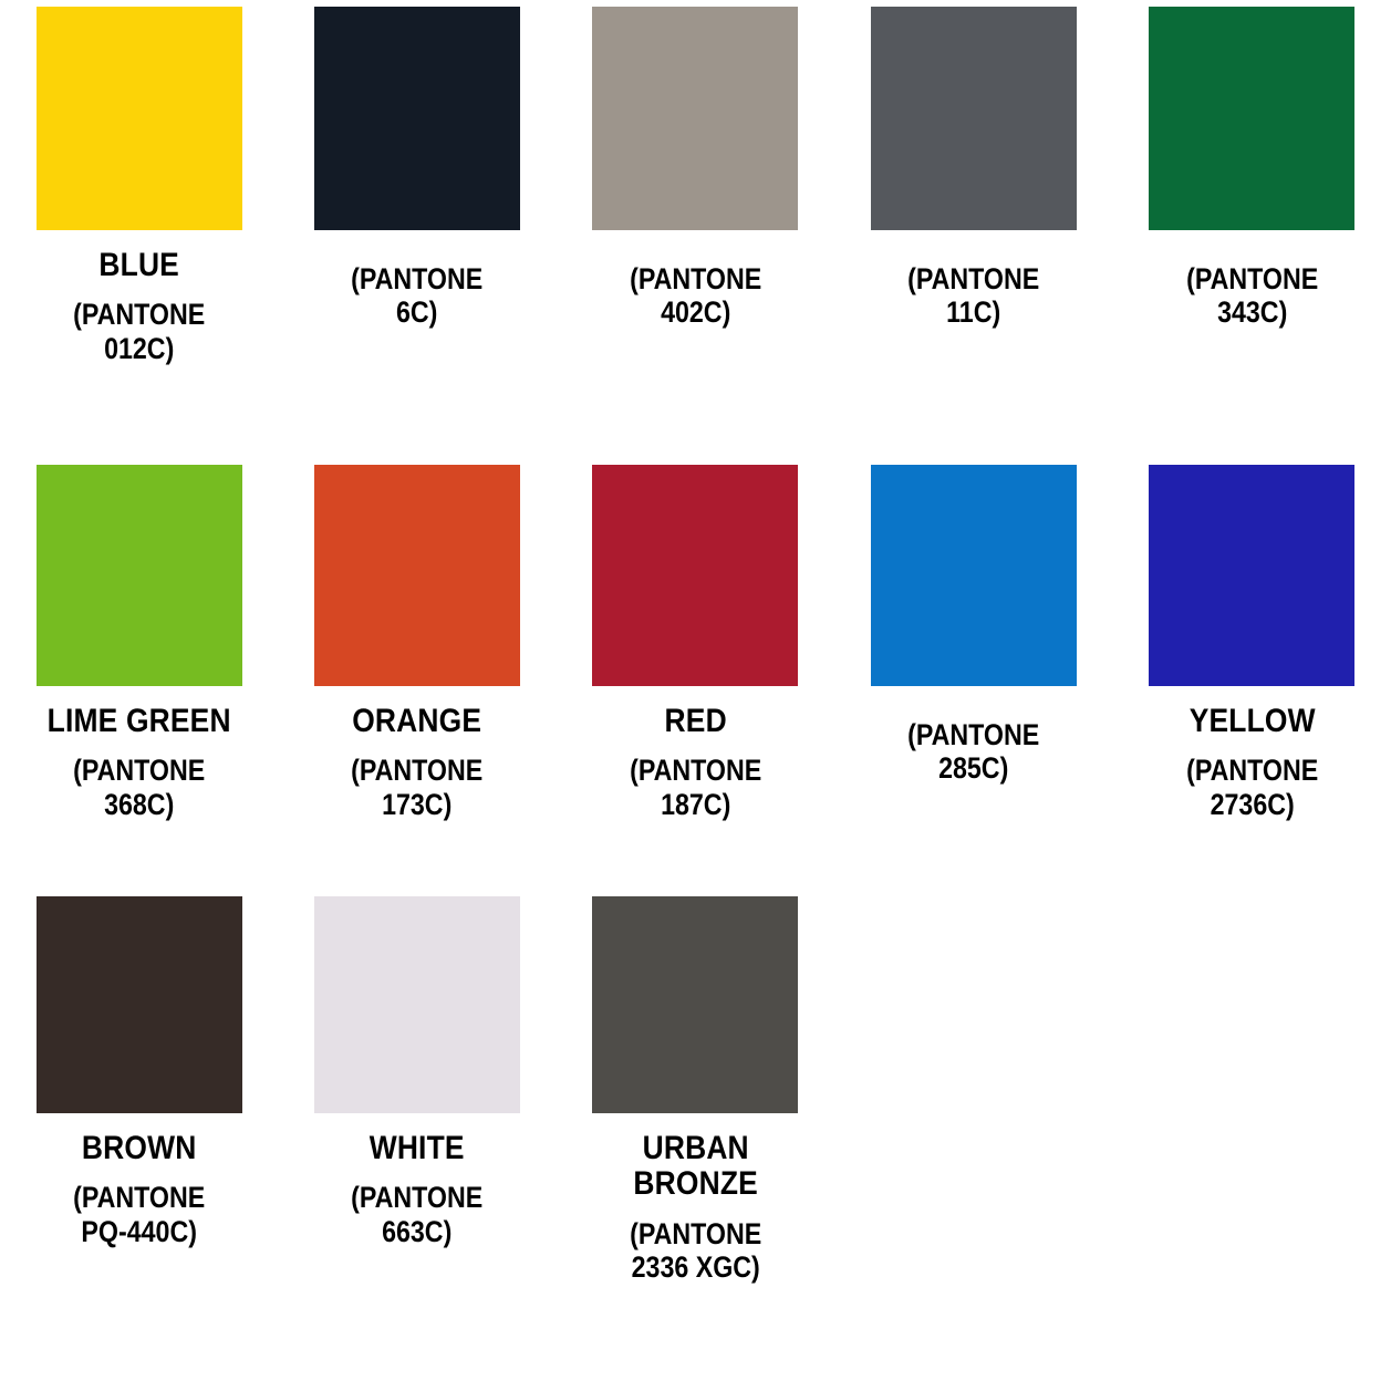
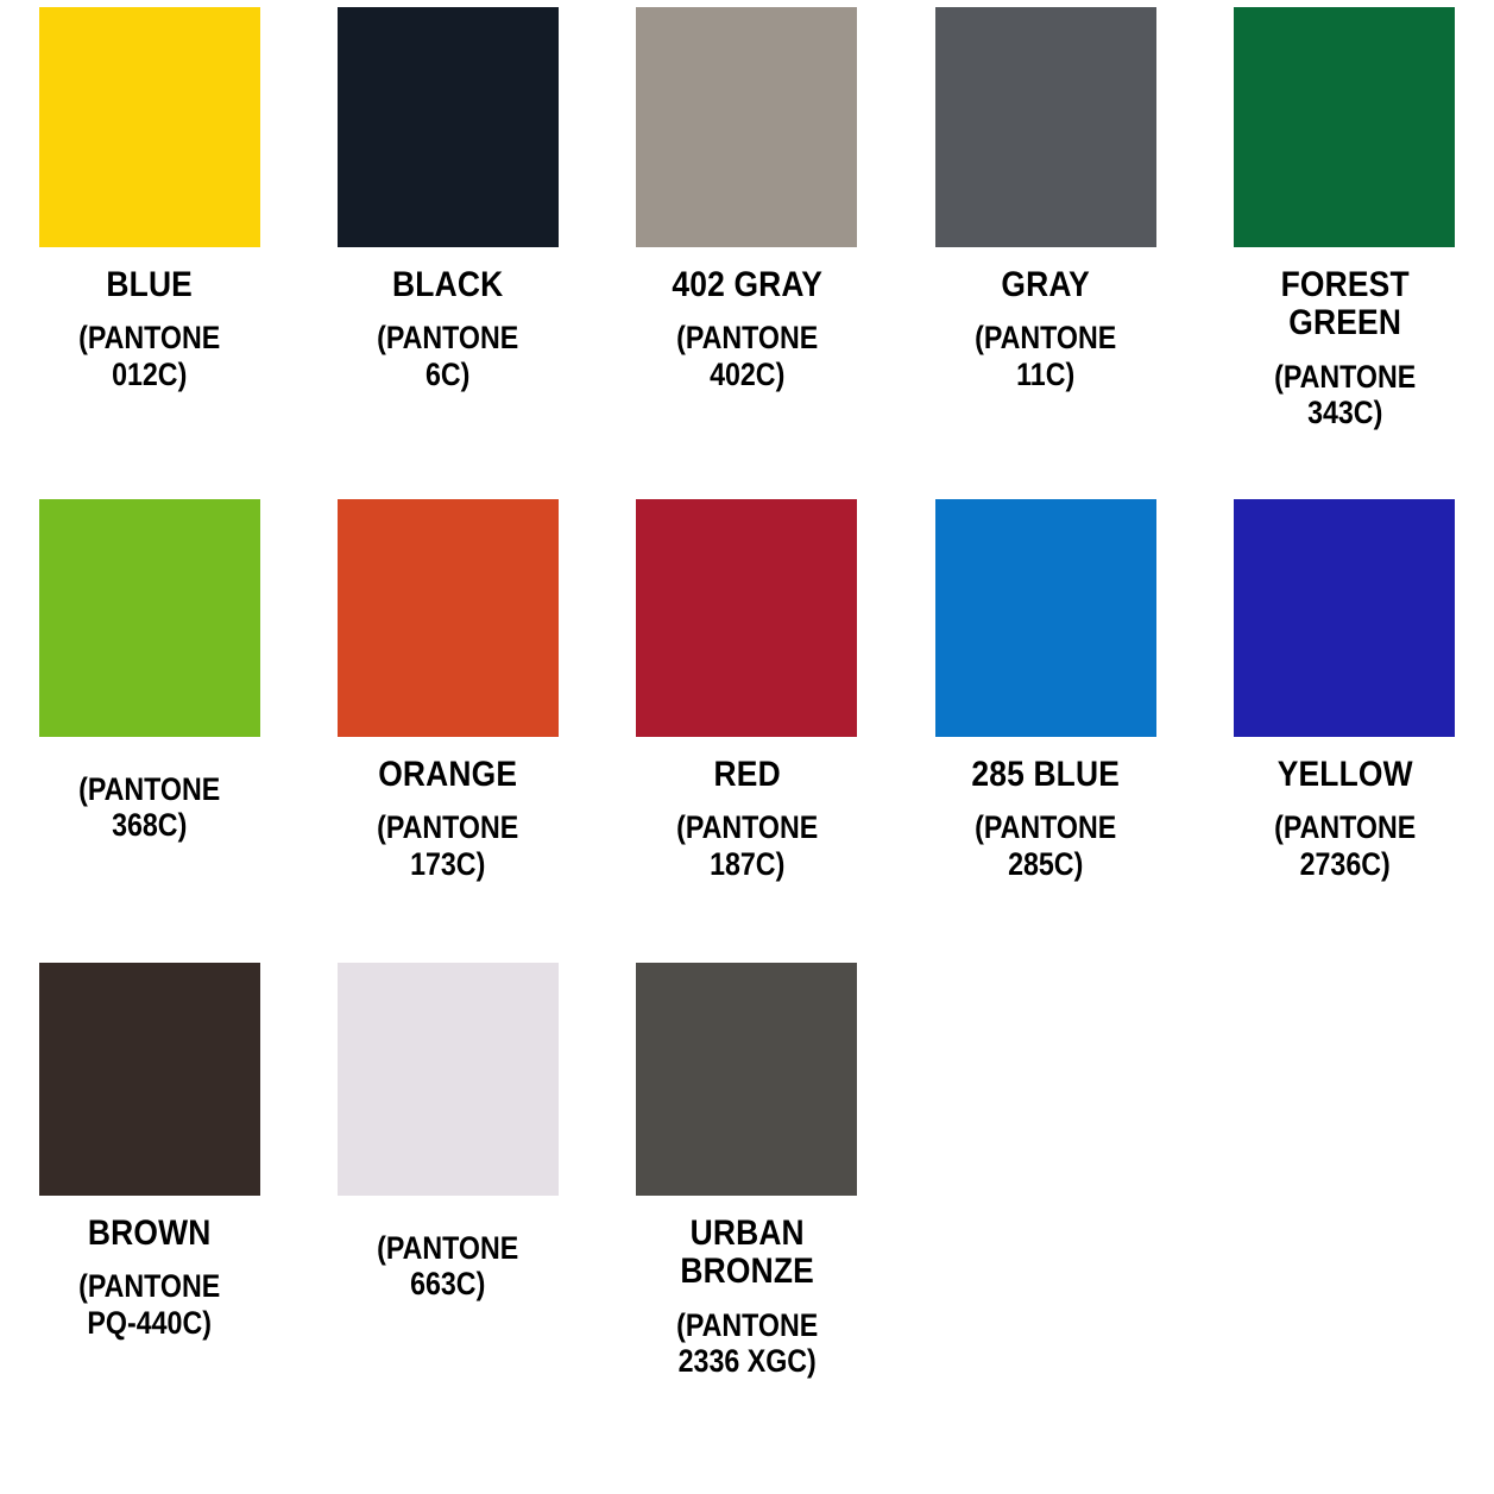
  BLUE
  (PANTONE
  012C)
+ BLACK
  (PANTONE
  6C)
+ 402 GRAY
  (PANTONE
  402C)
+ GRAY
  (PANTONE
  11C)
+ FOREST
+ GREEN
  (PANTONE
  343C)
- LIME GREEN
  (PANTONE
  368C)
  ORANGE
  (PANTONE
  173C)
  RED
  (PANTONE
  187C)
+ 285 BLUE
  (PANTONE
  285C)
  YELLOW
  (PANTONE
  2736C)
  BROWN
  (PANTONE
  PQ-440C)
- WHITE
  (PANTONE
  663C)
  URBAN
  BRONZE
  (PANTONE
  2336 XGC)
